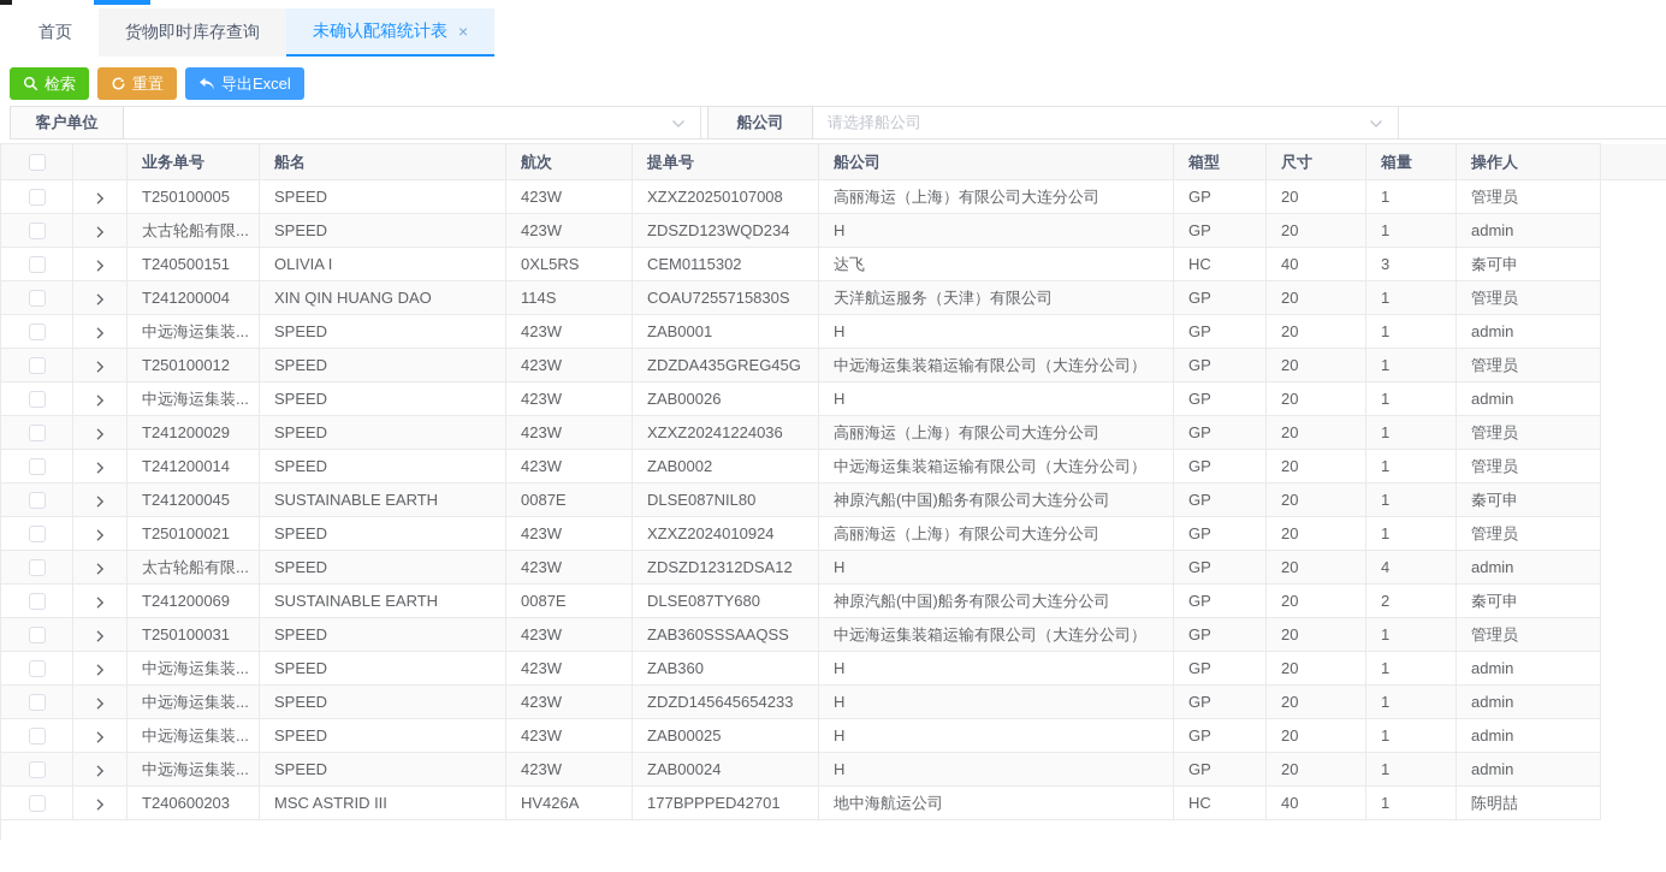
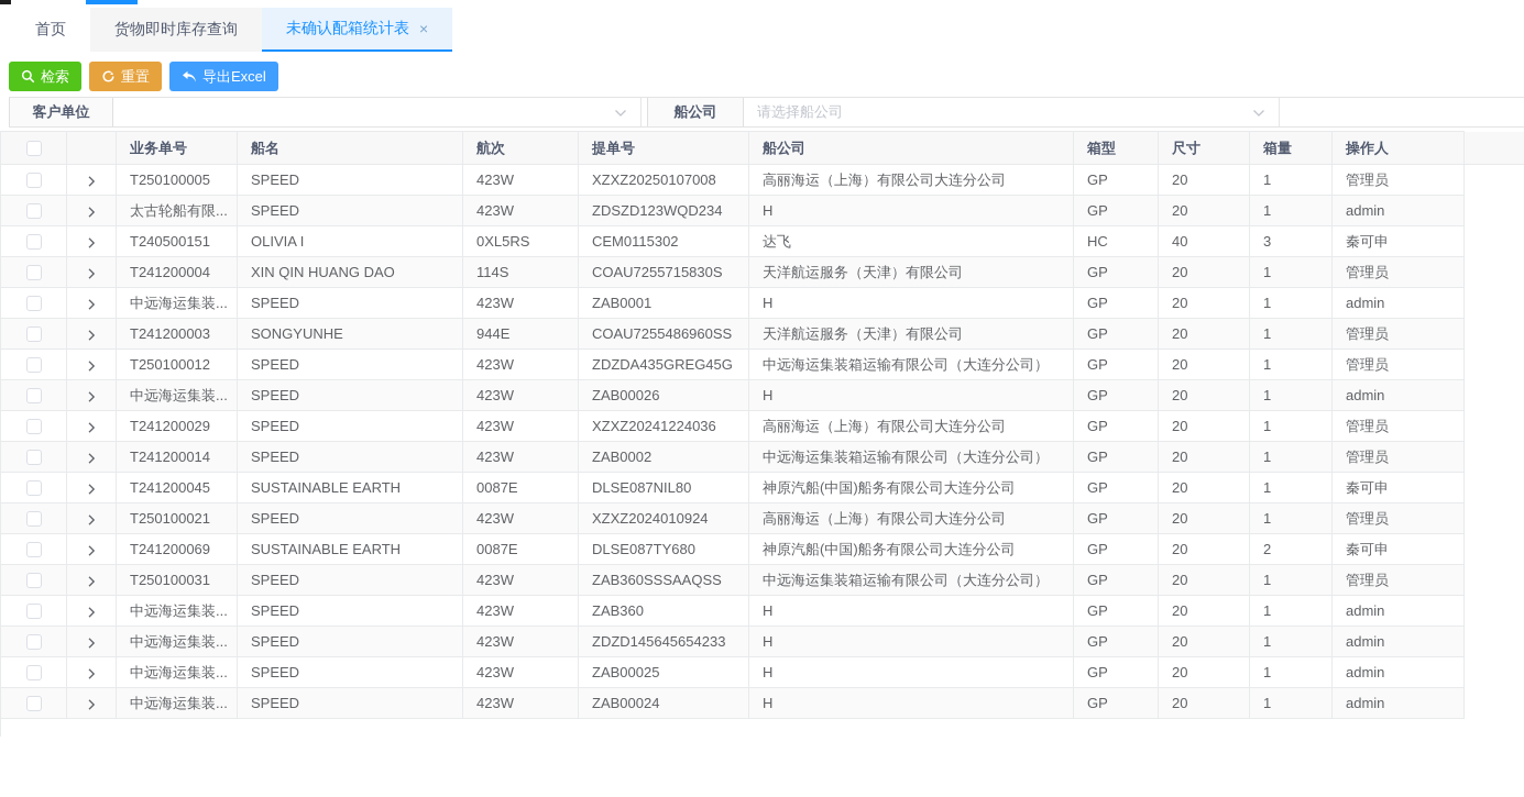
  首页
  货物即时库存查询
  未确认配箱统计表
  ×
  检索
  重置
  导出Excel
  客户单位
  船公司
  请选择船公司
  		业务单号	船名	航次	提单号	船公司	箱型	尺寸	箱量	操作人
  		T250100005	SPEED	423W	XZXZ20250107008	高丽海运（上海）有限公司大连分公司	GP	20	1	管理员
  		太古轮船有限...	SPEED	423W	ZDSZD123WQD234	H	GP	20	1	admin
  		T240500151	OLIVIA I	0XL5RS	CEM0115302	达飞	HC	40	3	秦可申
  		T241200004	XIN QIN HUANG DAO	114S	COAU7255715830S	天洋航运服务（天津）有限公司	GP	20	1	管理员
  		中远海运集装...	SPEED	423W	ZAB0001	H	GP	20	1	admin
+ 		T241200003	SONGYUNHE	944E	COAU7255486960SS	天洋航运服务（天津）有限公司	GP	20	1	管理员
  		T250100012	SPEED	423W	ZDZDA435GREG45G	中远海运集装箱运输有限公司（大连分公司）	GP	20	1	管理员
  		中远海运集装...	SPEED	423W	ZAB00026	H	GP	20	1	admin
  		T241200029	SPEED	423W	XZXZ20241224036	高丽海运（上海）有限公司大连分公司	GP	20	1	管理员
  		T241200014	SPEED	423W	ZAB0002	中远海运集装箱运输有限公司（大连分公司）	GP	20	1	管理员
  		T241200045	SUSTAINABLE EARTH	0087E	DLSE087NIL80	神原汽船(中国)船务有限公司大连分公司	GP	20	1	秦可申
  		T250100021	SPEED	423W	XZXZ2024010924	高丽海运（上海）有限公司大连分公司	GP	20	1	管理员
- 		太古轮船有限...	SPEED	423W	ZDSZD12312DSA12	H	GP	20	4	admin
  		T241200069	SUSTAINABLE EARTH	0087E	DLSE087TY680	神原汽船(中国)船务有限公司大连分公司	GP	20	2	秦可申
  		T250100031	SPEED	423W	ZAB360SSSAAQSS	中远海运集装箱运输有限公司（大连分公司）	GP	20	1	管理员
  		中远海运集装...	SPEED	423W	ZAB360	H	GP	20	1	admin
  		中远海运集装...	SPEED	423W	ZDZD145645654233	H	GP	20	1	admin
  		中远海运集装...	SPEED	423W	ZAB00025	H	GP	20	1	admin
  		中远海运集装...	SPEED	423W	ZAB00024	H	GP	20	1	admin
- 		T240600203	MSC ASTRID III	HV426A	177BPPPED42701	地中海航运公司	HC	40	1	陈明喆
